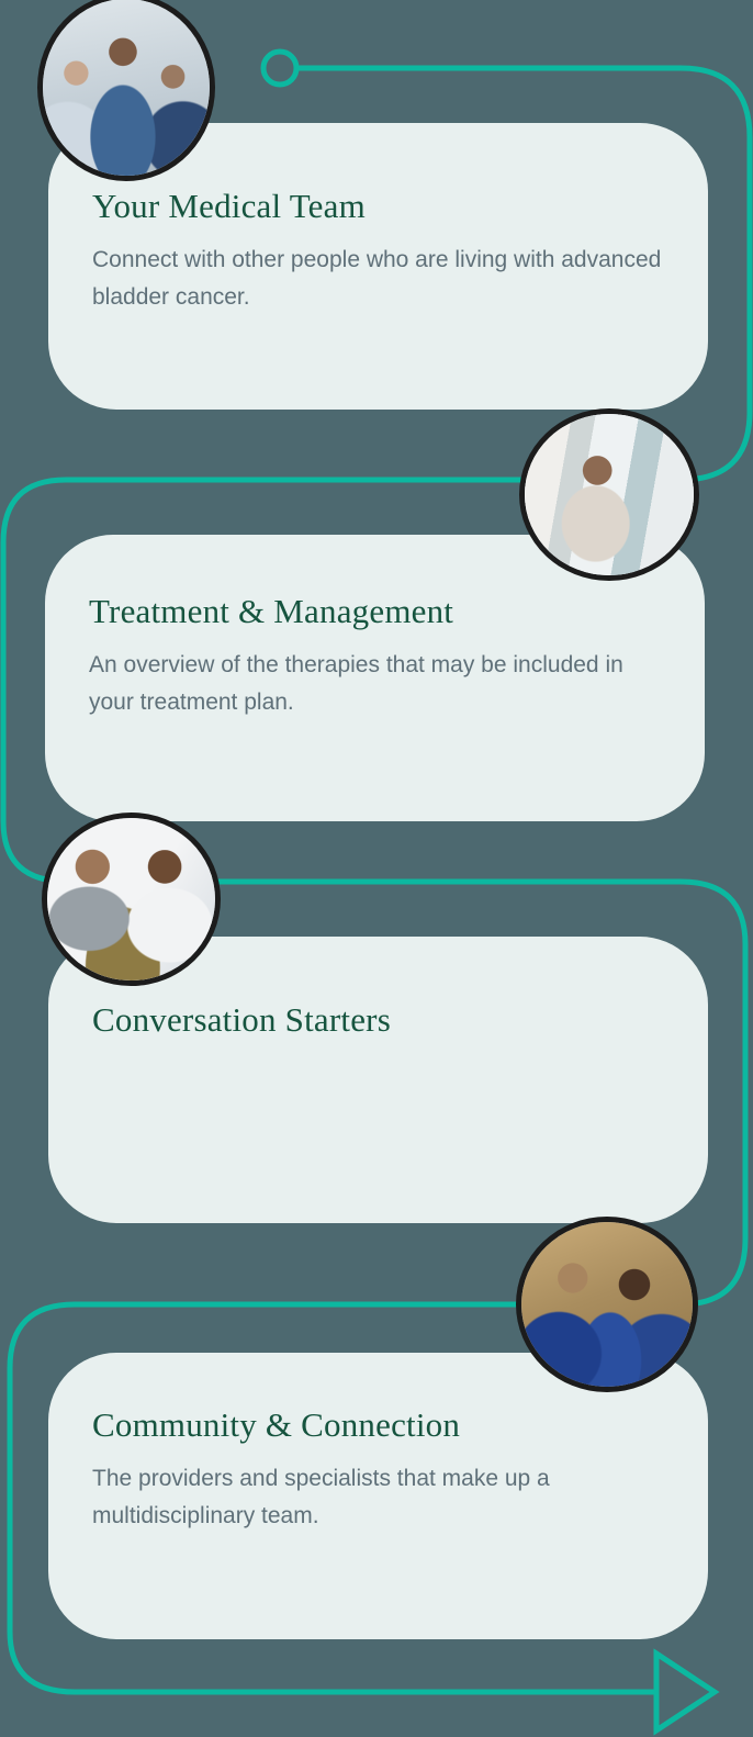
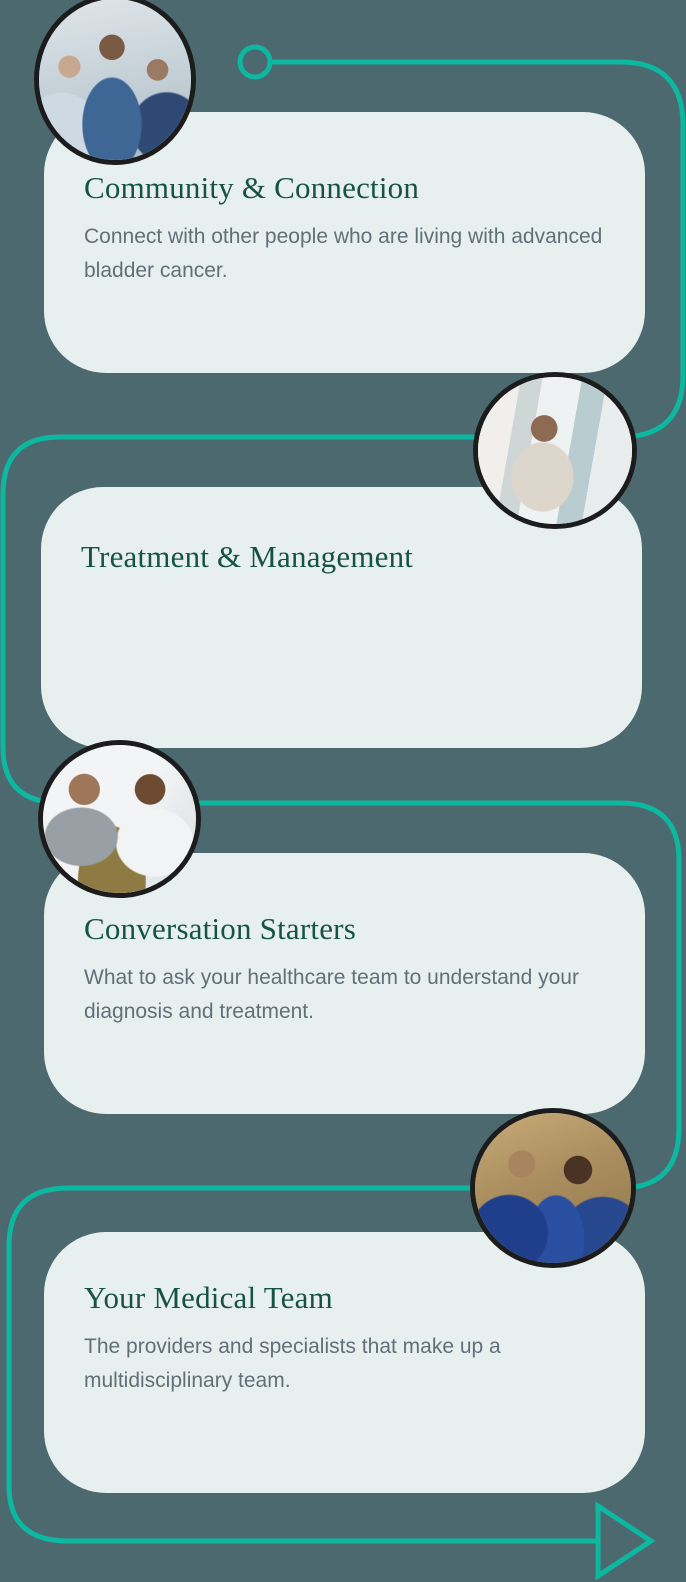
- Your Medical Team
+ Community & Connection
  Connect with other people who are living with advanced bladder cancer.
  Treatment & Management
- An overview of the therapies that may be included in your treatment plan.
  Conversation Starters
+ What to ask your healthcare team to understand your diagnosis and treatment.
- Community & Connection
+ Your Medical Team
  The providers and specialists that make up a multidisciplinary team.
